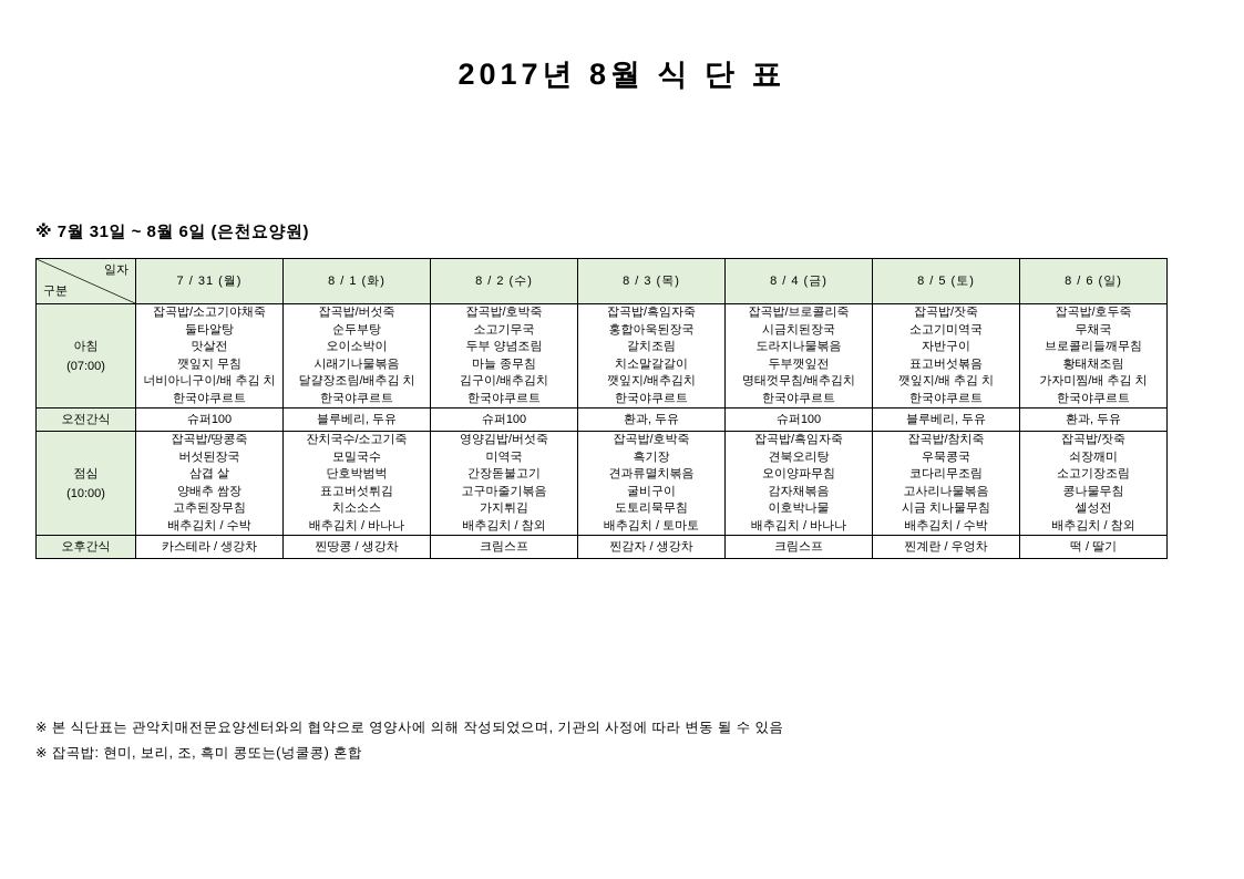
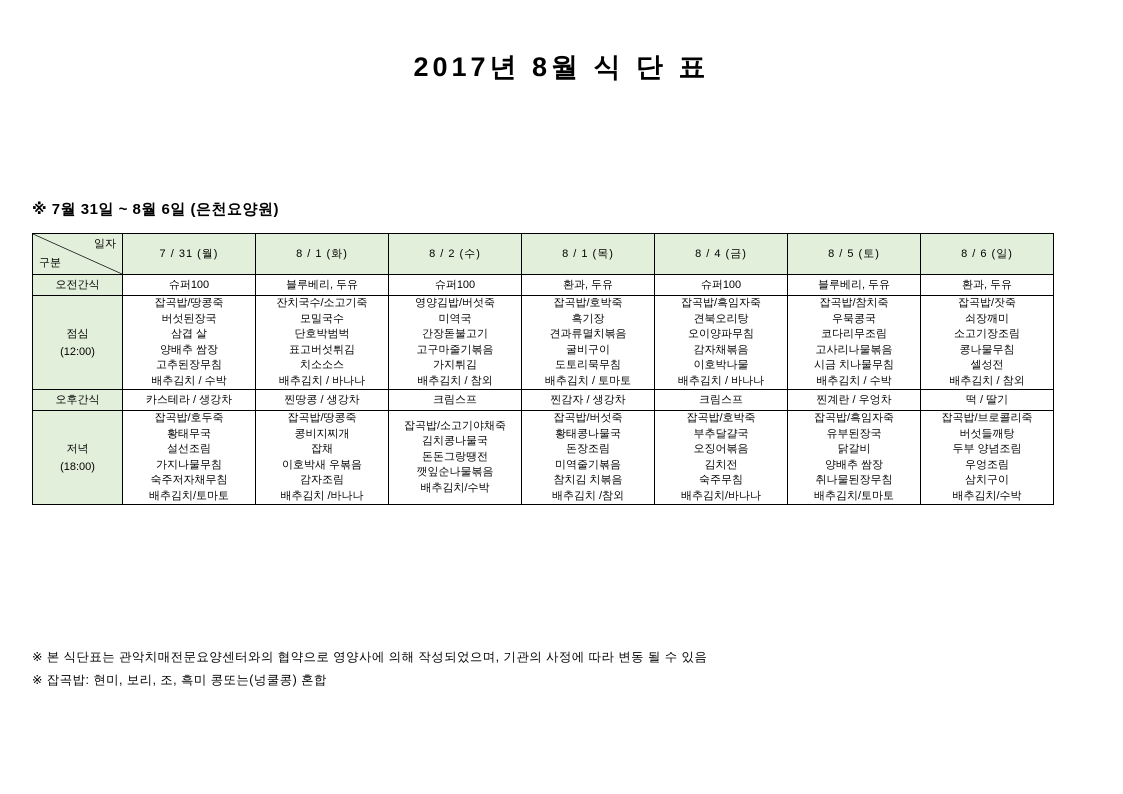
  2017년 8월 식 단 표
  ※ 7월 31일 ~ 8월 6일 (은천요양원)
- 일자 구분	7 / 31 (월)	8 / 1 (화)	8 / 2 (수)	8 / 3 (목)	8 / 4 (금)	8 / 5 (토)	8 / 6 (일)
+ 일자 구분	7 / 31 (월)	8 / 1 (화)	8 / 2 (수)	8 / 1 (목)	8 / 4 (금)	8 / 5 (토)	8 / 6 (일)
- 아침 (07:00)	잡곡밥/소고기야채죽둘타알탕맛살전깻잎지 무침너비아니구이/배 추김 치한국야쿠르트	잡곡밥/버섯죽순두부탕오이소박이시래기나물볶음달걀장조림/배추김 치한국야쿠르트	잡곡밥/호박죽소고기무국두부 양념조림마늘 종무침김구이/배추김치한국야쿠르트	잡곡밥/흑임자죽홍합아욱된장국갈치조림치소말갈갈이깻잎지/배추김치한국야쿠르트	잡곡밥/브로콜리죽시금치된장국도라지나물볶음두부깻잎전명태껏무침/배추김치한국야쿠르트	잡곡밥/잣죽소고기미역국자반구이표고버섯볶음깻잎지/배 추김 치한국야쿠르트	잡곡밥/호두죽무채국브로콜리들깨무침황태채조림가자미찜/배 추김 치한국야쿠르트
  오전간식	슈퍼100	블루베리, 두유	슈퍼100	환과, 두유	슈퍼100	블루베리, 두유	환과, 두유
- 점심 (10:00)	잡곡밥/땅콩죽버섯된장국삼겹 살양배추 쌈장고추된장무침배추김치 / 수박	잔치국수/소고기죽모밀국수단호박범벅표고버섯튀김치소소스배추김치 / 바나나	영양김밥/버섯죽미역국간장돋불고기고구마줄기볶음가지튀김배추김치 / 참외	잡곡밥/호박죽흑기장견과류멸치볶음굴비구이도토리묵무침배추김치 / 토마토	잡곡밥/흑임자죽견북오리탕오이양파무침감자채볶음이호박나물배추김치 / 바나나	잡곡밥/참치죽우묵콩국코다리무조림고사리나물볶음시금 치나물무침배추김치 / 수박	잡곡밥/잣죽쇠장깨미소고기장조림콩나물무침셀성전배추김치 / 참외
+ 점심 (12:00)	잡곡밥/땅콩죽버섯된장국삼겹 살양배추 쌈장고추된장무침배추김치 / 수박	잔치국수/소고기죽모밀국수단호박범벅표고버섯튀김치소소스배추김치 / 바나나	영양김밥/버섯죽미역국간장돋불고기고구마줄기볶음가지튀김배추김치 / 참외	잡곡밥/호박죽흑기장견과류멸치볶음굴비구이도토리묵무침배추김치 / 토마토	잡곡밥/흑임자죽견북오리탕오이양파무침감자채볶음이호박나물배추김치 / 바나나	잡곡밥/참치죽우묵콩국코다리무조림고사리나물볶음시금 치나물무침배추김치 / 수박	잡곡밥/잣죽쇠장깨미소고기장조림콩나물무침셀성전배추김치 / 참외
  오후간식	카스테라 / 생강차	찐땅콩 / 생강차	크림스프	찐감자 / 생강차	크림스프	찐계란 / 우엉차	떡 / 딸기
+ 저녁 (18:00)	잡곡밥/호두죽황태무국설선조림가지나물무침숙주저자채무침배추김치/토마토	잡곡밥/땅콩죽콩비지찌개잡채이호박새 우볶음감자조림배추김치 /바나나	잡곡밥/소고기야채죽김치콩나물국돈돈그랑땡전깻잎순나물볶음배추김치/수박	잡곡밥/버섯죽황태콩나물국돈장조림미역줄기볶음참치김 치볶음배추김치 /참외	잡곡밥/호박죽부추달걀국오징어볶음김치전숙주무침배추김치/바나나	잡곡밥/흑임자죽유부된장국닭갈비양배추 쌈장취나물된장무침배추김치/토마토	잡곡밥/브로콜리죽버섯들깨탕두부 양념조림우엉조림삼치구이배추김치/수박
  ※ 본 식단표는 관악치매전문요양센터와의 협약으로 영양사에 의해 작성되었으며, 기관의 사정에 따라 변동 될 수 있음
  ※ 잡곡밥: 현미, 보리, 조, 흑미 콩또는(넝쿨콩) 혼합
